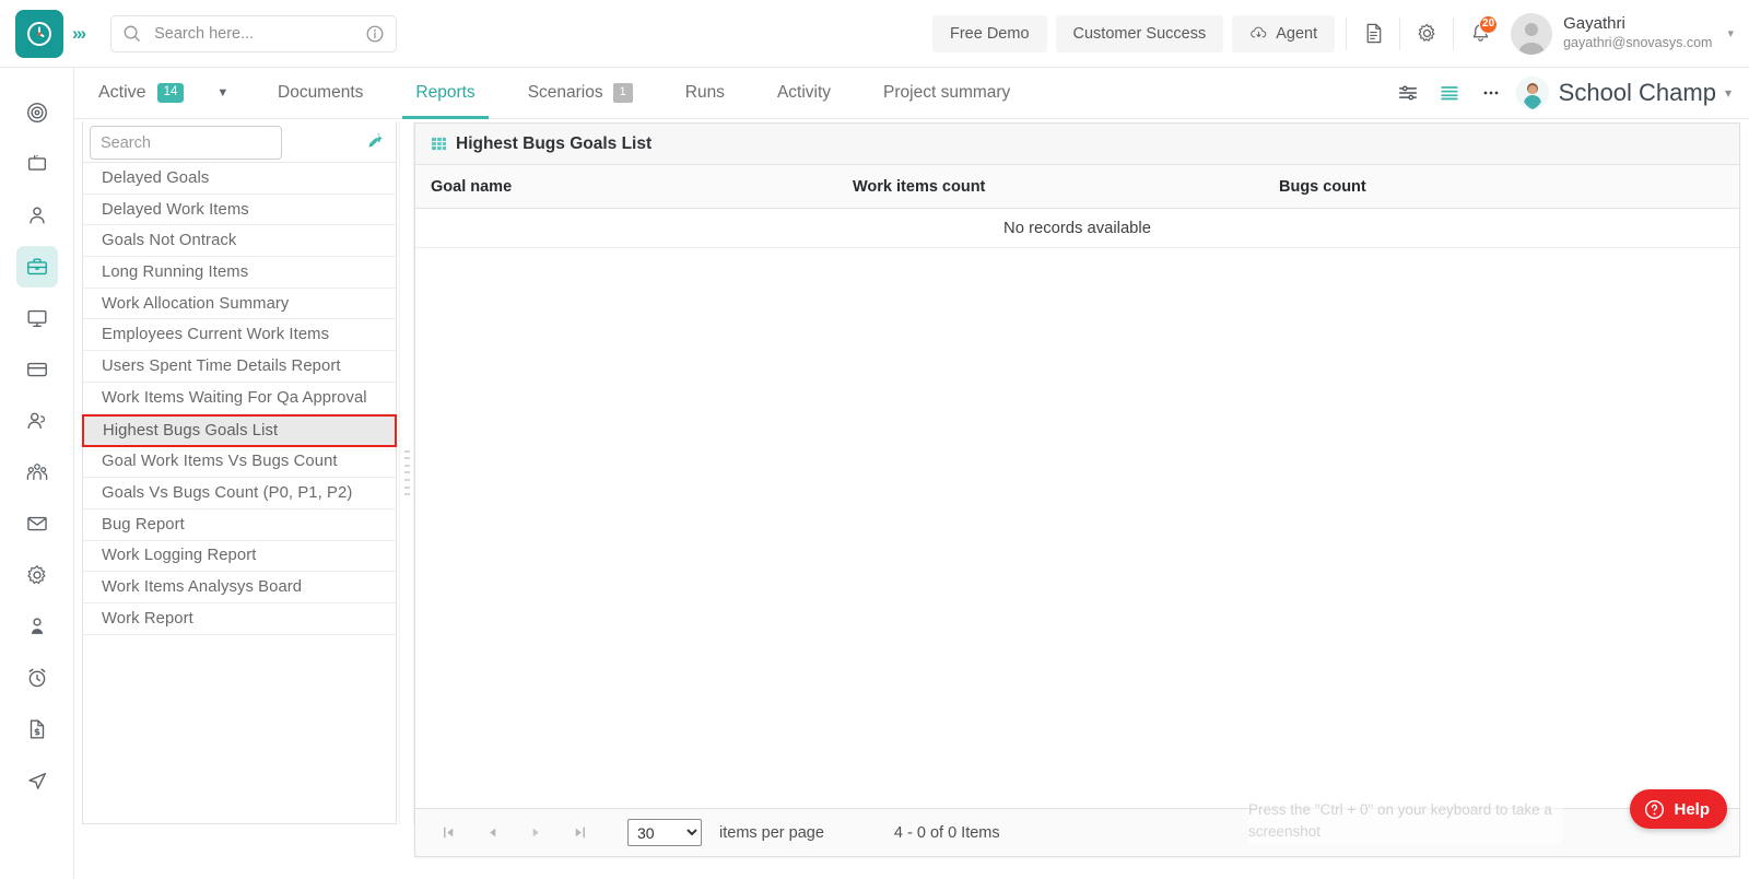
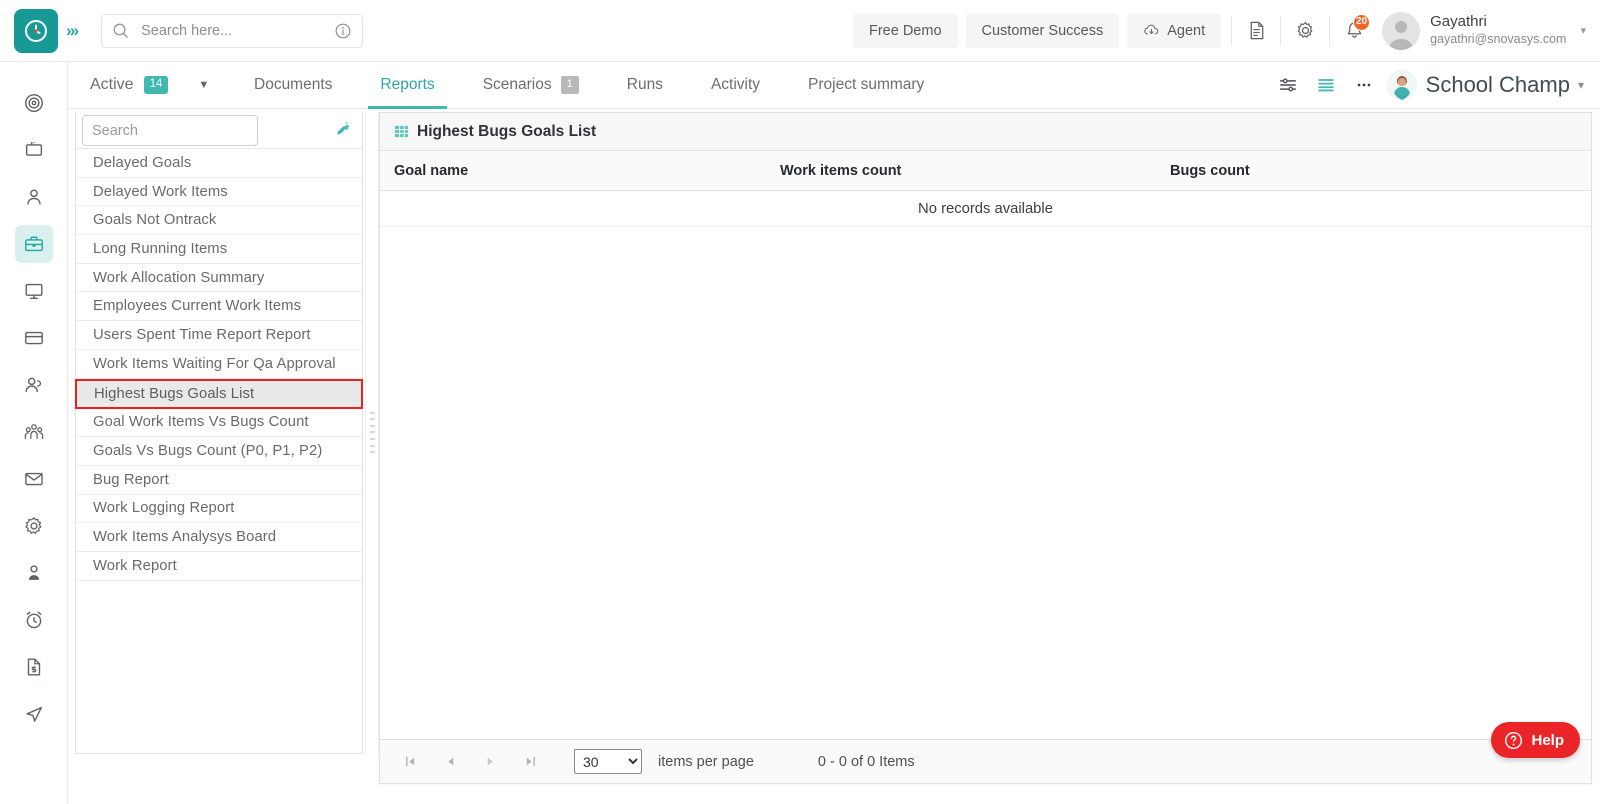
  »›
  Search here...
  Free Demo
  Customer Success
  Agent
  20
  Gayathri
  gayathri@snovasys.com
  ▾
  Active
  14
  ▼
  Documents
  Reports
  Scenarios
  1
  Runs
  Activity
  Project summary
  School Champ
  ▾
  Search
  Delayed Goals
  Delayed Work Items
  Goals Not Ontrack
  Long Running Items
  Work Allocation Summary
  Employees Current Work Items
- Users Spent Time Details Report
+ Users Spent Time Report Report
  Work Items Waiting For Qa Approval
  Highest Bugs Goals List
  Goal Work Items Vs Bugs Count
  Goals Vs Bugs Count (P0, P1, P2)
  Bug Report
  Work Logging Report
  Work Items Analysys Board
  Work Report
  Highest Bugs Goals List
  Goal name
  Work items count
  Bugs count
  No records available
  30
  items per page
- 4 - 0 of 0 Items
+ 0 - 0 of 0 Items
- Press the "Ctrl + 0" on your keyboard to take a screenshot
  Help
